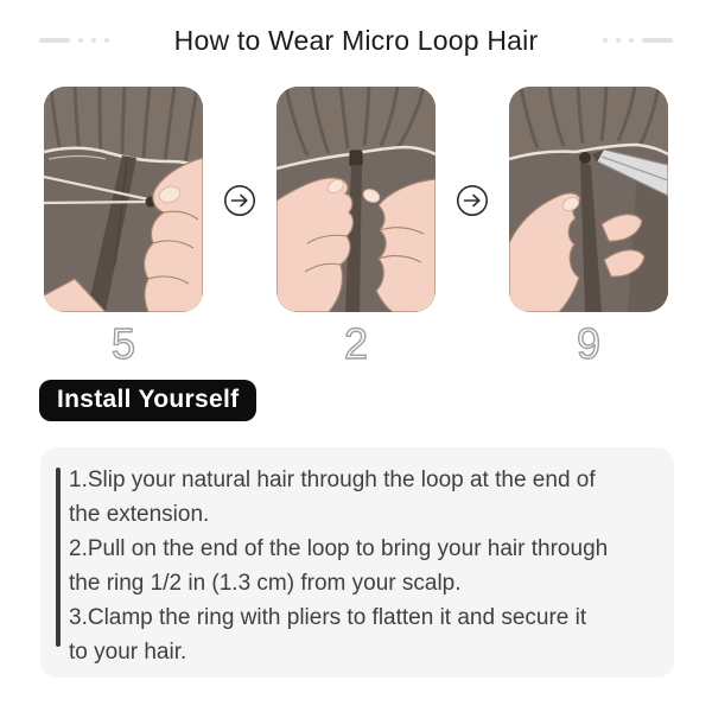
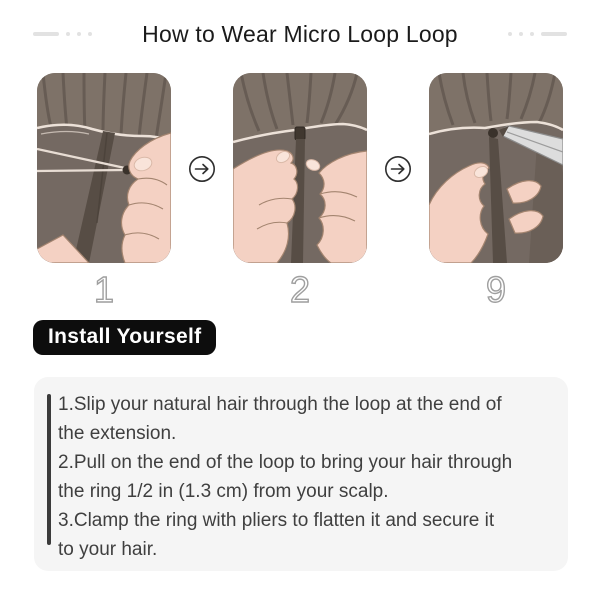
- How to Wear Micro Loop Hair
+ How to Wear Micro Loop Loop
- 5
+ 1
  2
  9
  Install Yourself
  1.Slip your natural hair through the loop at the end of
  the extension.
  2.Pull on the end of the loop to bring your hair through
  the ring 1/2 in (1.3 cm) from your scalp.
  3.Clamp the ring with pliers to flatten it and secure it
  to your hair.
